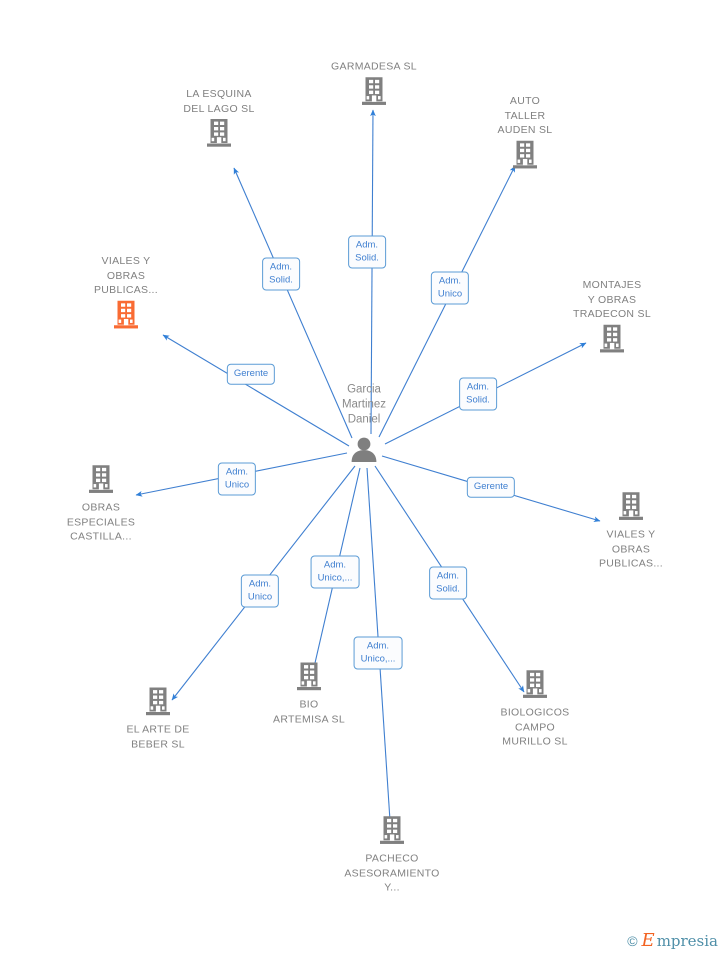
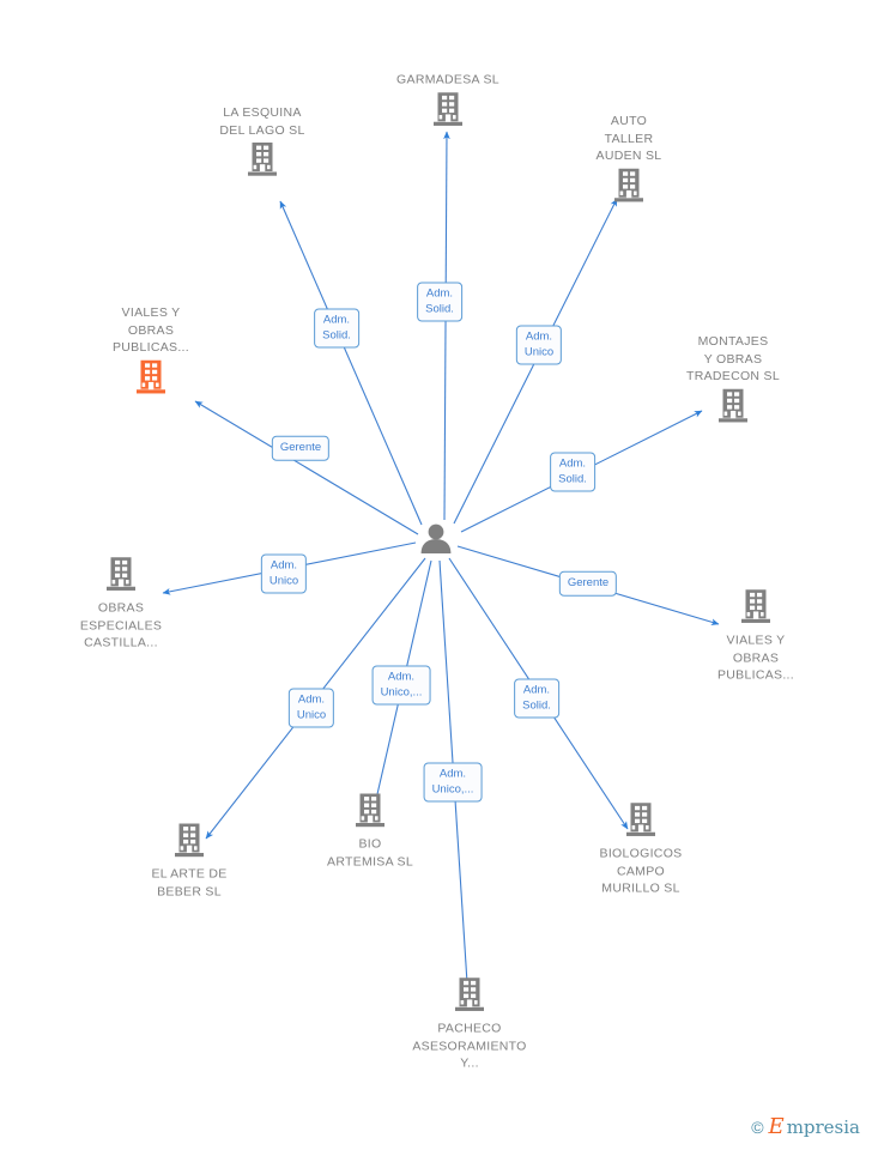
  LA ESQUINA
  DEL LAGO SL
  GARMADESA SL
  AUTO
  TALLER
  AUDEN SL
  MONTAJES
  Y OBRAS
  TRADECON SL
  VIALES Y
  OBRAS
  PUBLICAS...
  OBRAS
  ESPECIALES
  CASTILLA...
  VIALES Y
  OBRAS
  PUBLICAS...
  EL ARTE DE
  BEBER SL
  BIO
  ARTEMISA SL
  BIOLOGICOS
  CAMPO
  MURILLO SL
  PACHECO
  ASESORAMIENTO
  Y...
  Adm.
  Solid.
  Adm.
  Solid.
  Adm.
  Unico
  Adm.
  Solid.
  Gerente
  Adm.
  Unico
  Gerente
  Adm.
  Unico
  Adm.
  Unico,...
  Adm.
  Unico,...
  Adm.
  Solid.
- Garcia
- Martinez
- Daniel
  ©
  E
  mpresia
